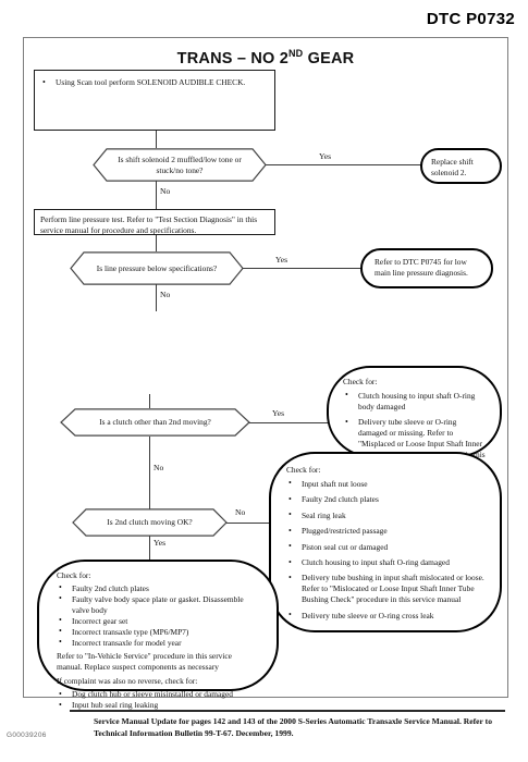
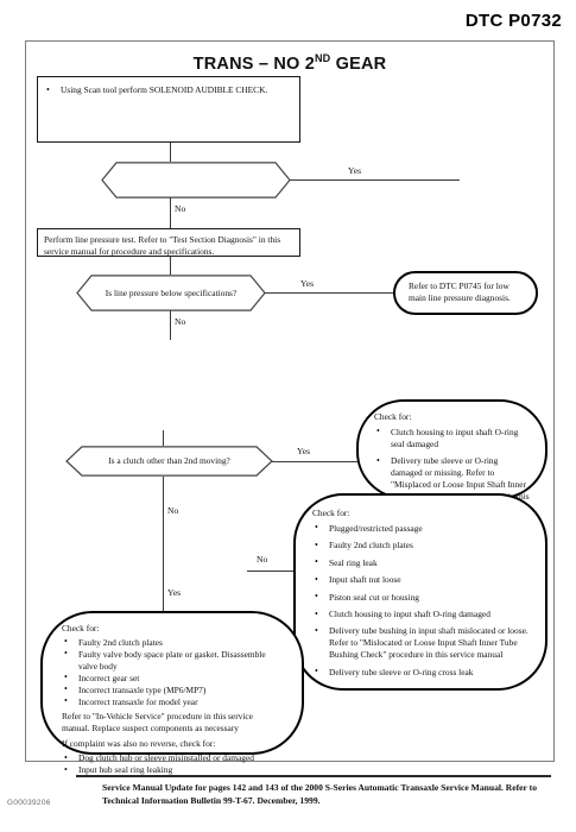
  DTC P0732
  TRANS – NO 2ND GEAR
  Using Scan tool perform SOLENOID AUDIBLE CHECK.
- Is shift solenoid 2 muffled/low tone or stuck/no tone?
  Yes
- Replace shift solenoid 2.
  No
  Perform line pressure test. Refer to "Test Section Diagnosis" in this service manual for procedure and specifications.
  Is line pressure below specifications?
  Yes
  Refer to DTC P0745 for low main line pressure diagnosis.
  No
  Is a clutch other than 2nd moving?
  Yes
  Check for:
- Clutch housing to input shaft O-ring body damaged
+ Clutch housing to input shaft O-ring seal damaged
  No
- Is 2nd clutch moving OK?
  No
  Check for:
- Input shaft nut loose
+ Plugged/restricted passage
  Faulty 2nd clutch plates
  Seal ring leak
- Plugged/restricted passage
+ Input shaft nut loose
- Piston seal cut or damaged
+ Piston seal cut or housing
  Clutch housing to input shaft O-ring damaged
  Delivery tube bushing in input shaft mislocated or loose. Refer to "Mislocated or Loose Input Shaft Inner Tube Bushing Check" procedure in this service manual
  Delivery tube sleeve or O-ring cross leak
  Yes
  Check for:
  Faulty 2nd clutch plates
  Faulty valve body space plate or gasket. Disassemble valve body
  Incorrect gear set
  Incorrect transaxle type (MP6/MP7)
  Incorrect transaxle for model year
  Refer to "In-Vehicle Service" procedure in this service manual. Replace suspect components as necessary
  If complaint was also no reverse, check for:
  Dog clutch hub or sleeve misinstalled or damaged
  Input hub seal ring leaking
  Service Manual Update for pages 142 and 143 of the 2000 S-Series Automatic Transaxle Service Manual. Refer to Technical Information Bulletin 99-T-67. December, 1999.
